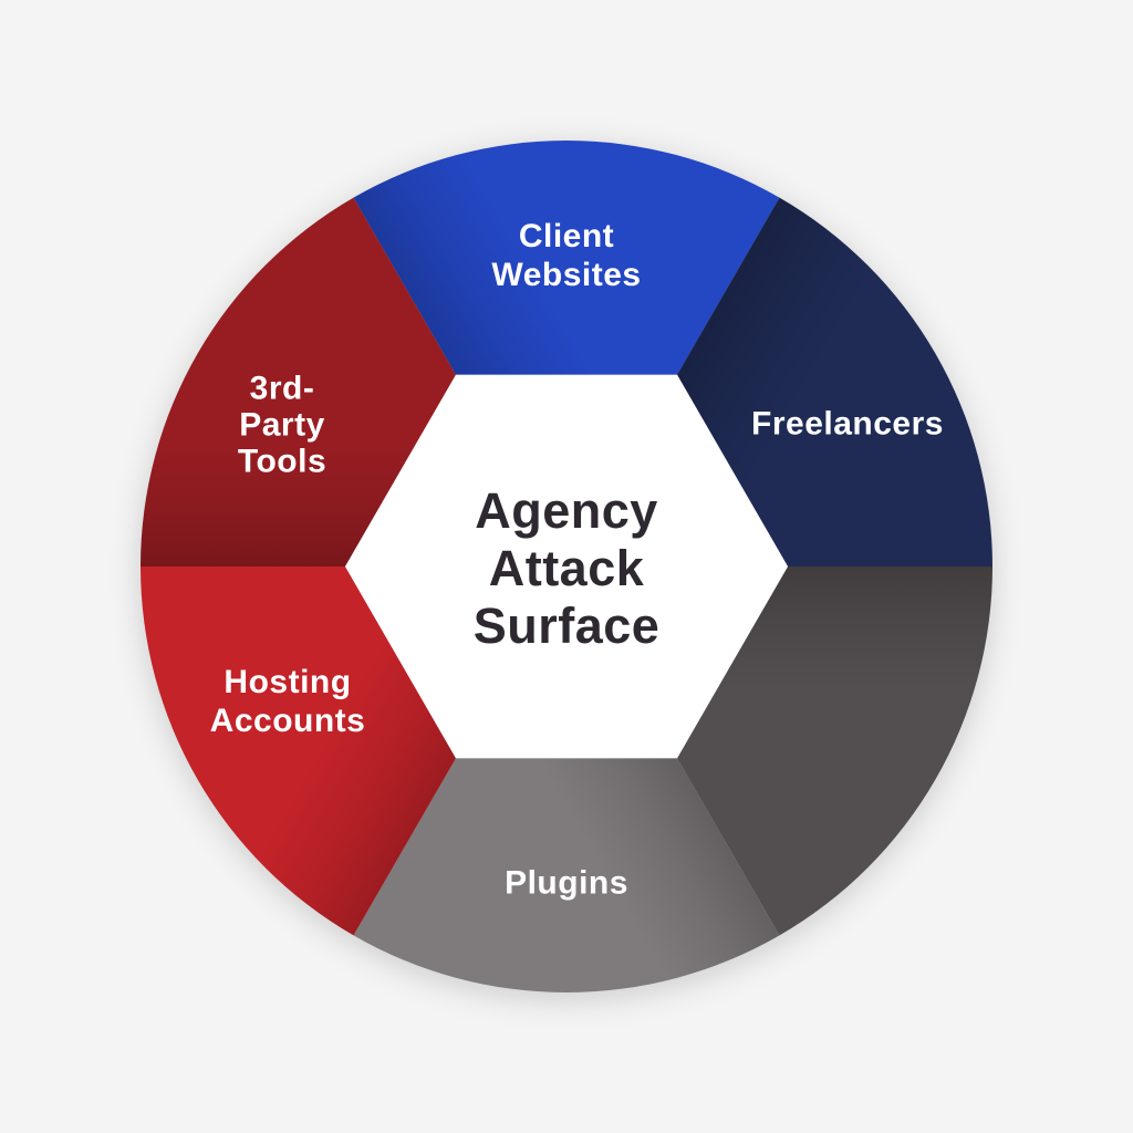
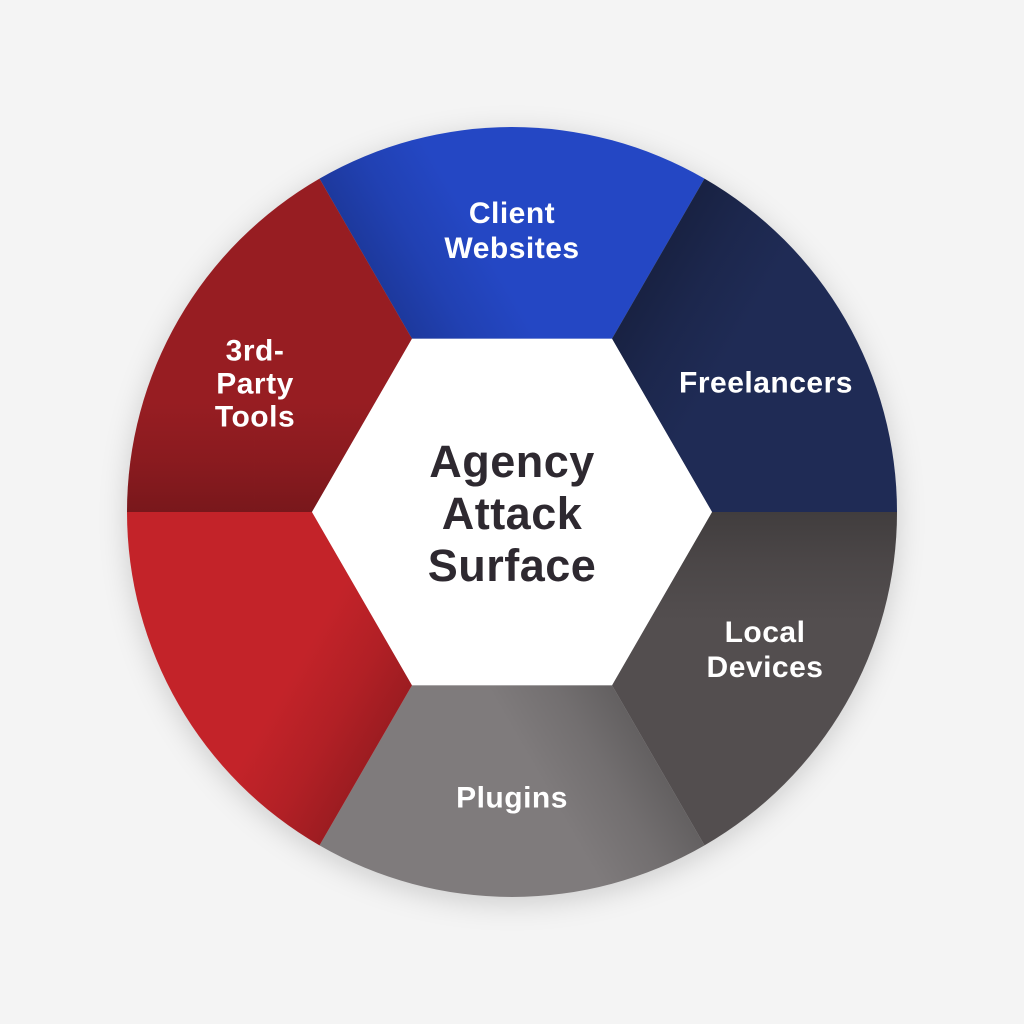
  Client
  Websites
  Freelancers
+ Local
+ Devices
  Plugins
- Hosting
- Accounts
  3rd-
  Party
  Tools
  Agency
  Attack
  Surface
